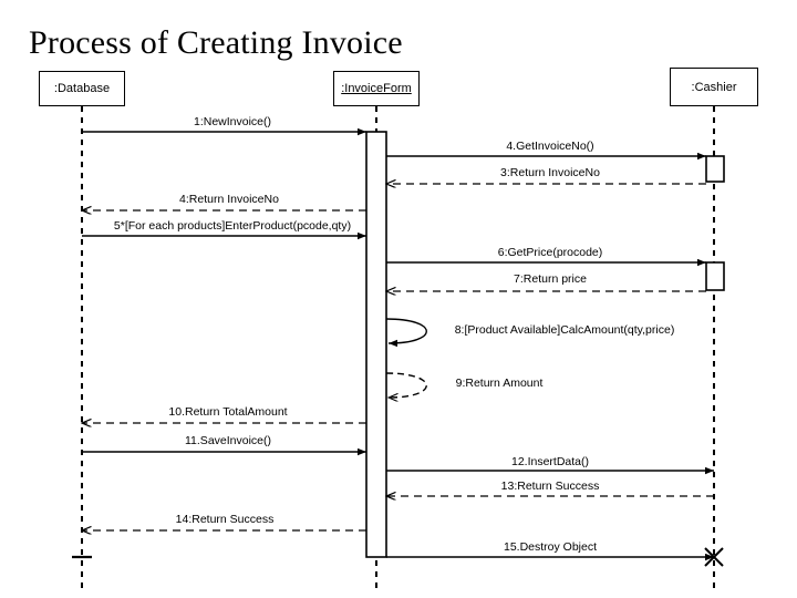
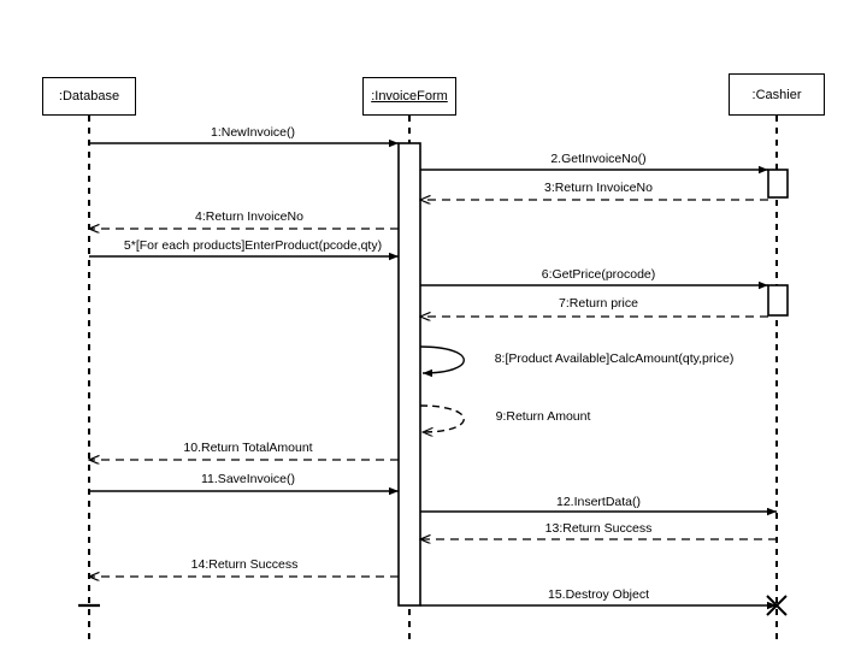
- Process of Creating Invoice
  :Database
  :InvoiceForm
  :Cashier
  1:NewInvoice()
- 4.GetInvoiceNo()
+ 2.GetInvoiceNo()
  3:Return InvoiceNo
  4:Return InvoiceNo
  5*[For each products]EnterProduct(pcode,qty)
  6:GetPrice(procode)
  7:Return price
  8:[Product Available]CalcAmount(qty,price)
  9:Return Amount
  10.Return TotalAmount
  11.SaveInvoice()
  12.InsertData()
  13:Return Success
  14:Return Success
  15.Destroy Object
